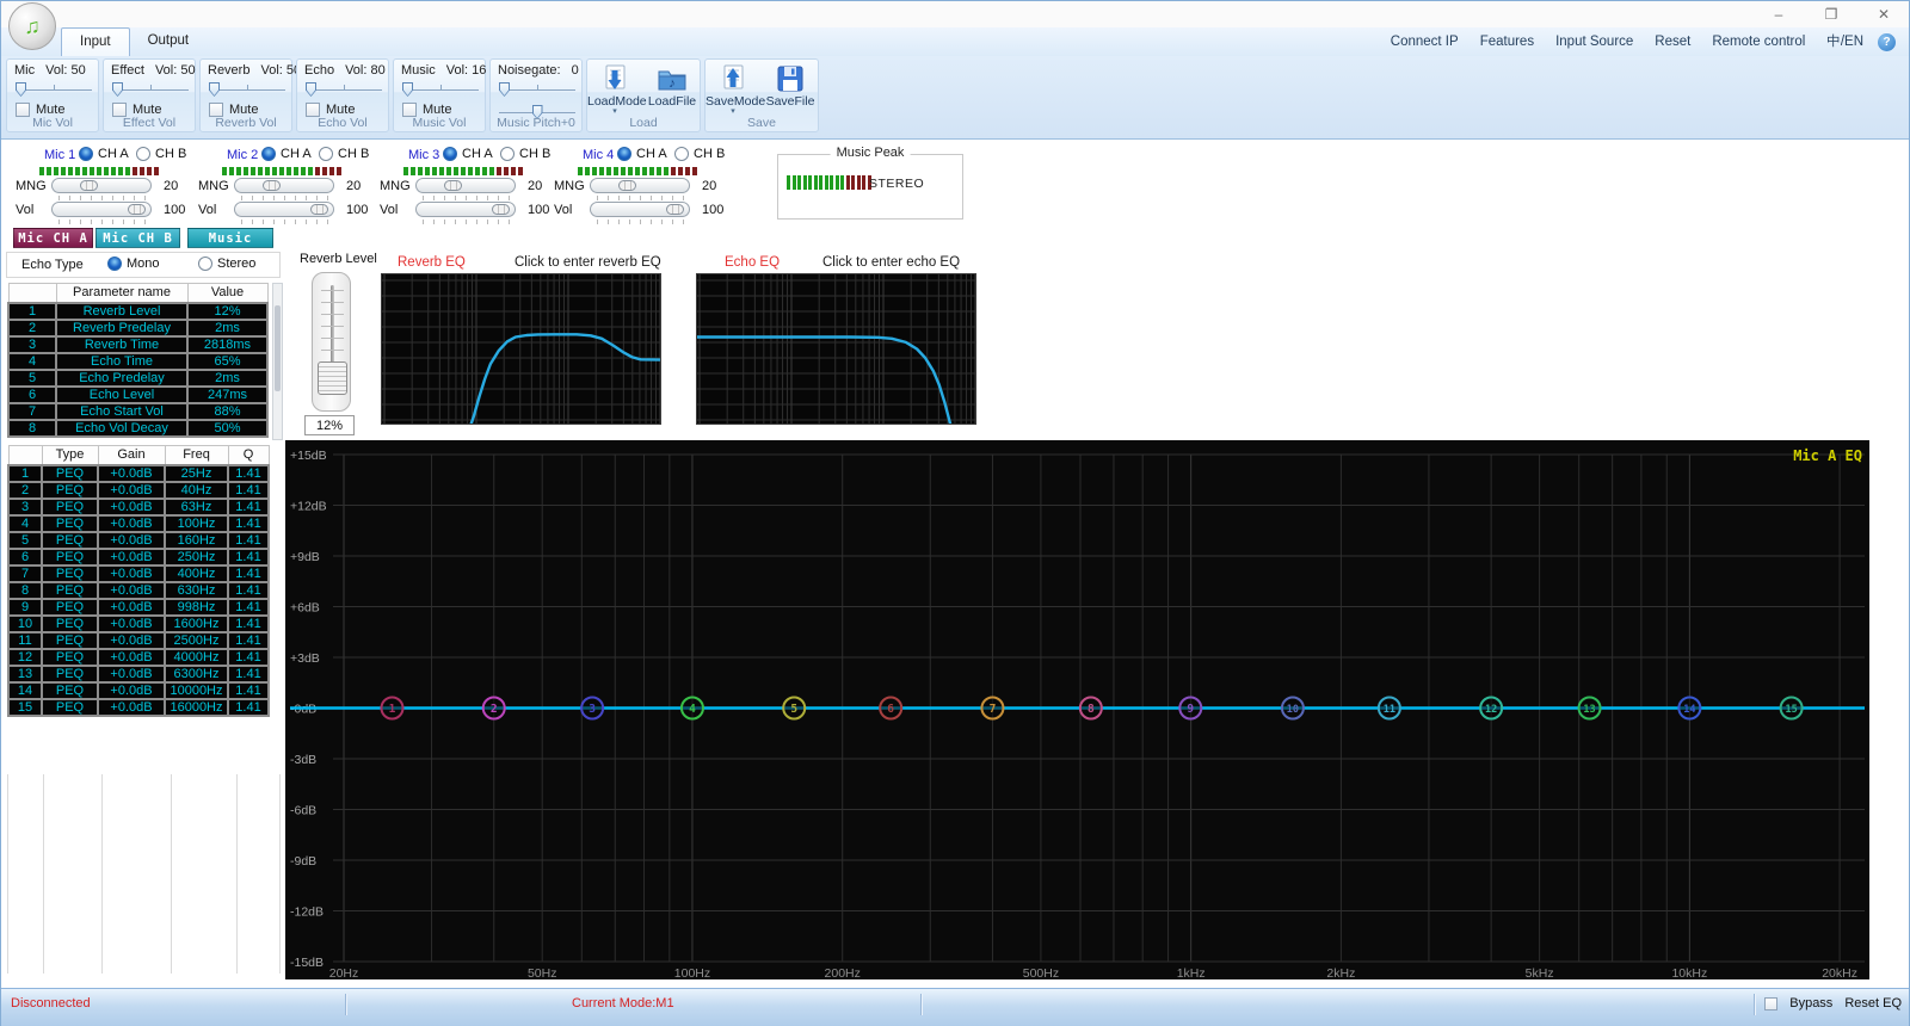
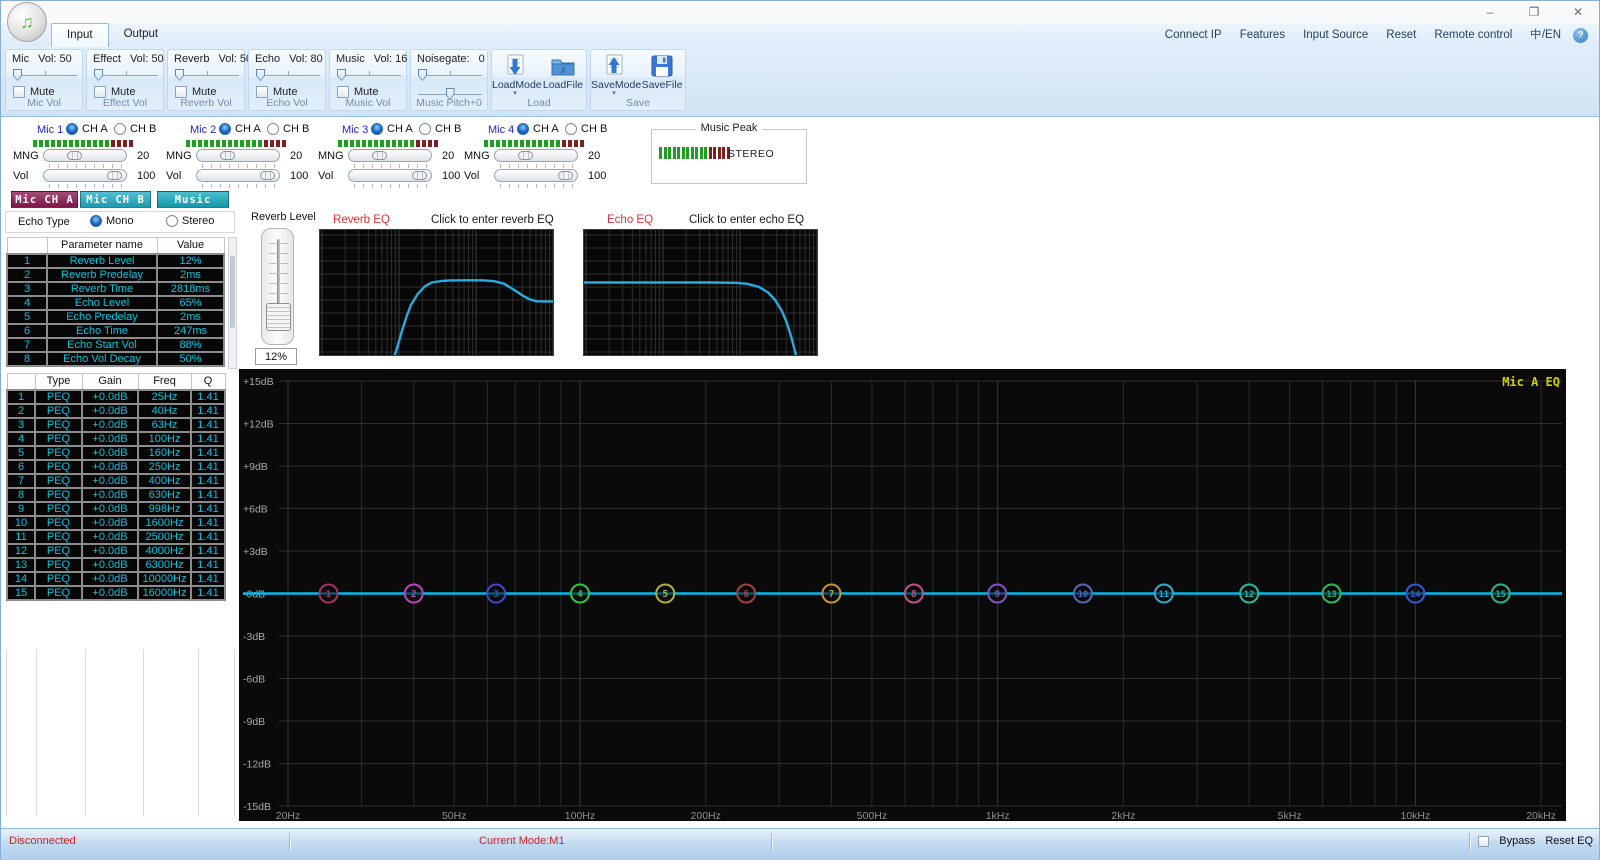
  –
  ❐
  ✕
  ♫
  Input
  Output
  Connect IP
  Features
  Input Source
  Reset
  Remote control
  中/EN
  ?
  Mic
  Vol: 50
  Mute
  Mic Vol
  Effect
  Vol: 50
  Mute
  Effect Vol
  Reverb
  Vol: 5
  Mute
  Reverb Vol
  Echo
  Vol: 80
  Mute
  Echo Vol
  Music
  Vol: 16
  Mute
  Music Vol
  Noisegate:
  0
  Music Pitch+0
  LoadMode
  ♪
  LoadFile
  Load
  SaveMod
  SaveFile
  Save
  Mic 1
  CH A
  CH B
  MNG
  20
  Vol
  100
  Mic 2
  CH A
  CH B
  MNG
  20
  Vol
  100
  Mic 3
  CH A
  CH B
  MNG
  20
  Vol
  100
  Mic 4
  CH A
  CH B
  MNG
  20
  Vol
  100
  Music Peak
  STEREO
  Mic CH A
  Mic CH B
  Music
  Echo Type
  Mono
  Stereo
  	Parameter name	Value
  1	Reverb Level	12%
  2	Reverb Predelay	2ms
  3	Reverb Time	2818ms
- 4	Echo Time	65%
+ 4	Echo Level	65%
  5	Echo Predelay	2ms
- 6	Echo Level	247ms
+ 6	Echo Time	247ms
  7	Echo Start Vol	88%
  8	Echo Vol Decay	50%
  	Type	Gain	Freq	Q
  1	PEQ	+0.0dB	25Hz	1.41
  2	PEQ	+0.0dB	40Hz	1.41
  3	PEQ	+0.0dB	63Hz	1.41
  4	PEQ	+0.0dB	100Hz	1.41
  5	PEQ	+0.0dB	160Hz	1.41
  6	PEQ	+0.0dB	250Hz	1.41
  7	PEQ	+0.0dB	400Hz	1.41
  8	PEQ	+0.0dB	630Hz	1.41
  9	PEQ	+0.0dB	998Hz	1.41
  10	PEQ	+0.0dB	1600Hz	1.41
  11	PEQ	+0.0dB	2500Hz	1.41
  12	PEQ	+0.0dB	4000Hz	1.41
  13	PEQ	+0.0dB	6300Hz	1.41
  14	PEQ	+0.0dB	10000Hz	1.41
  15	PEQ	+0.0dB	16000Hz	1.41
  Reverb Level
  12%
  Reverb EQ
  Click to enter reverb EQ
  Echo EQ
  Click to enter echo EQ
  +15dB
  +12dB
  +9dB
  +6dB
  +3dB
  -3dB
  -6dB
  -9dB
  -12dB
  -15dB
  20Hz
  50Hz
  100Hz
  200Hz
  500Hz
  1kHz
  2kHz
  5kHz
  10kHz
  20kHz
  1
  2
  3
  4
  5
  6
  7
  8
  9
  10
  11
  12
  13
  14
  15
  Mic A EQ
  Disconnected
  Current Mode:M1
  Bypass
  Reset EQ
